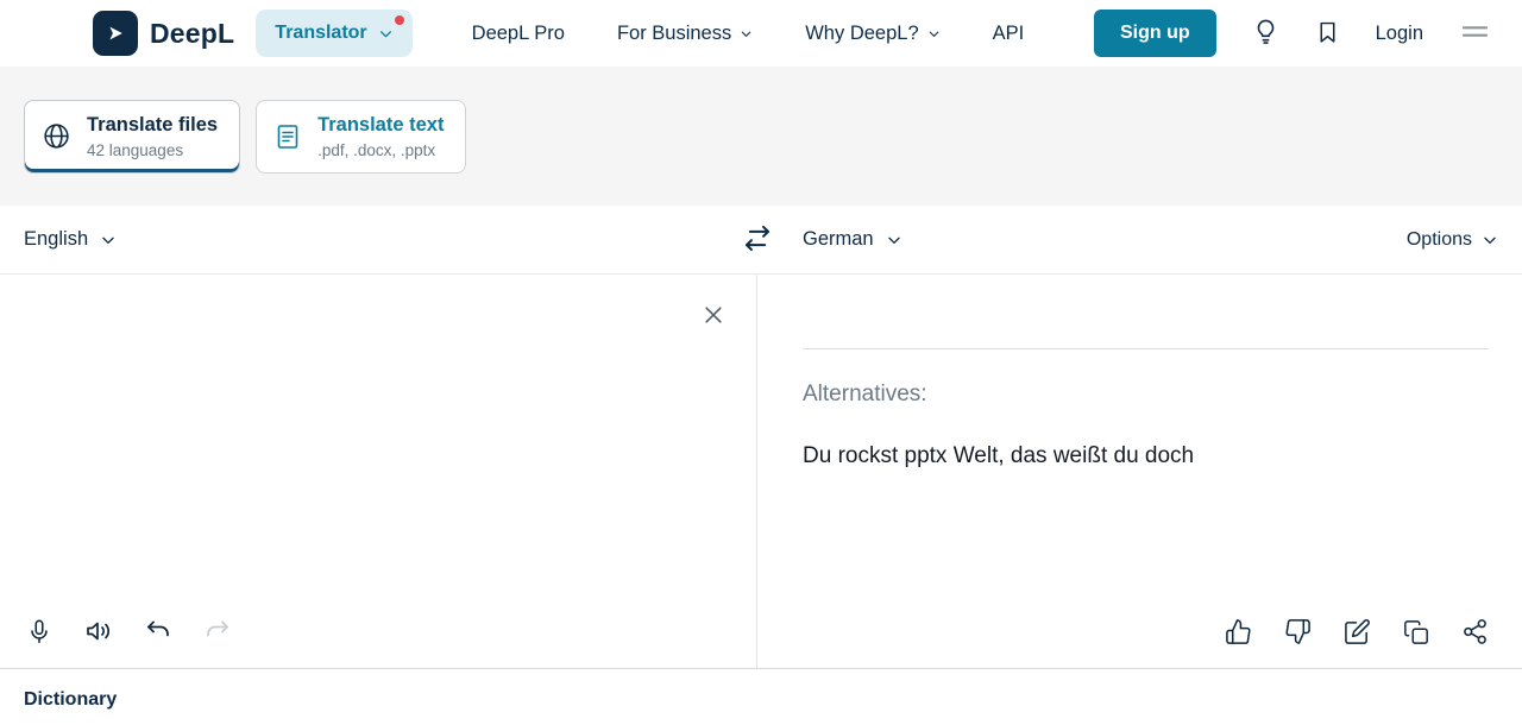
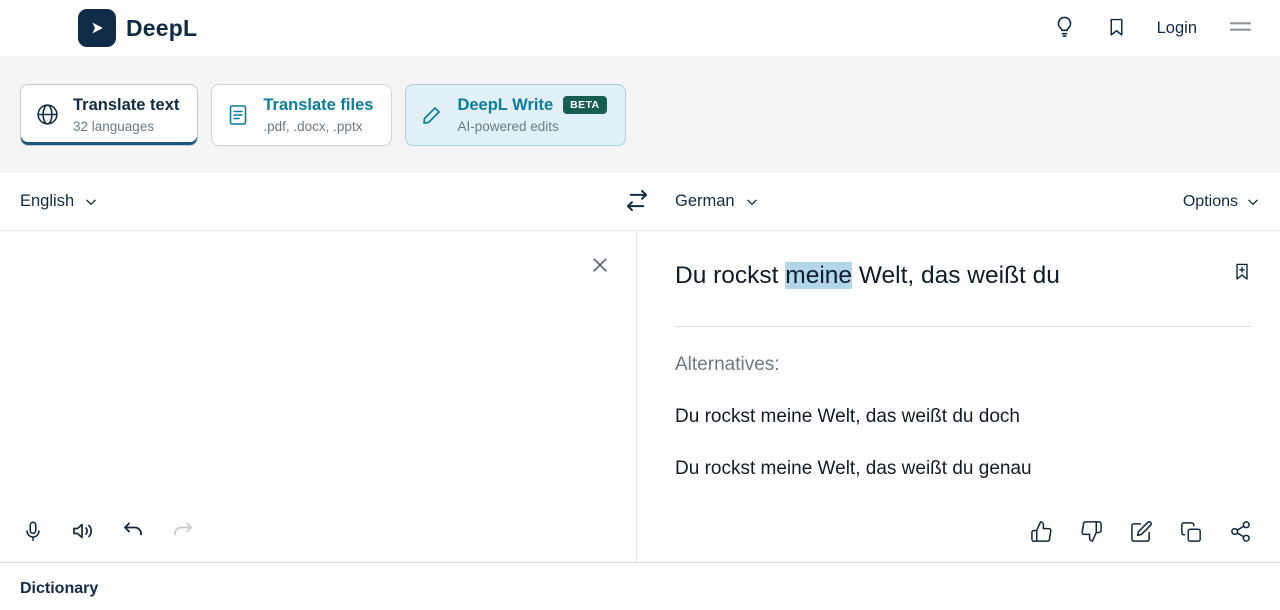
  DeepL
- Translator
- DeepL Pro
- For Business
- Why DeepL?
- API
- Sign up
  Login
- Translate files
+ Translate text
- 42 languages
+ 32 languages
- Translate text
+ Translate files
  .pdf, .docx, .pptx
+ DeepL Write
+ BETA
+ AI-powered edits
  English
  German
  Options
+ Du rockst meine Welt, das weißt du
  Alternatives:
- Du rockst pptx Welt, das weißt du doch
+ Du rockst meine Welt, das weißt du doch
+ Du rockst meine Welt, das weißt du genau
  Dictionary
